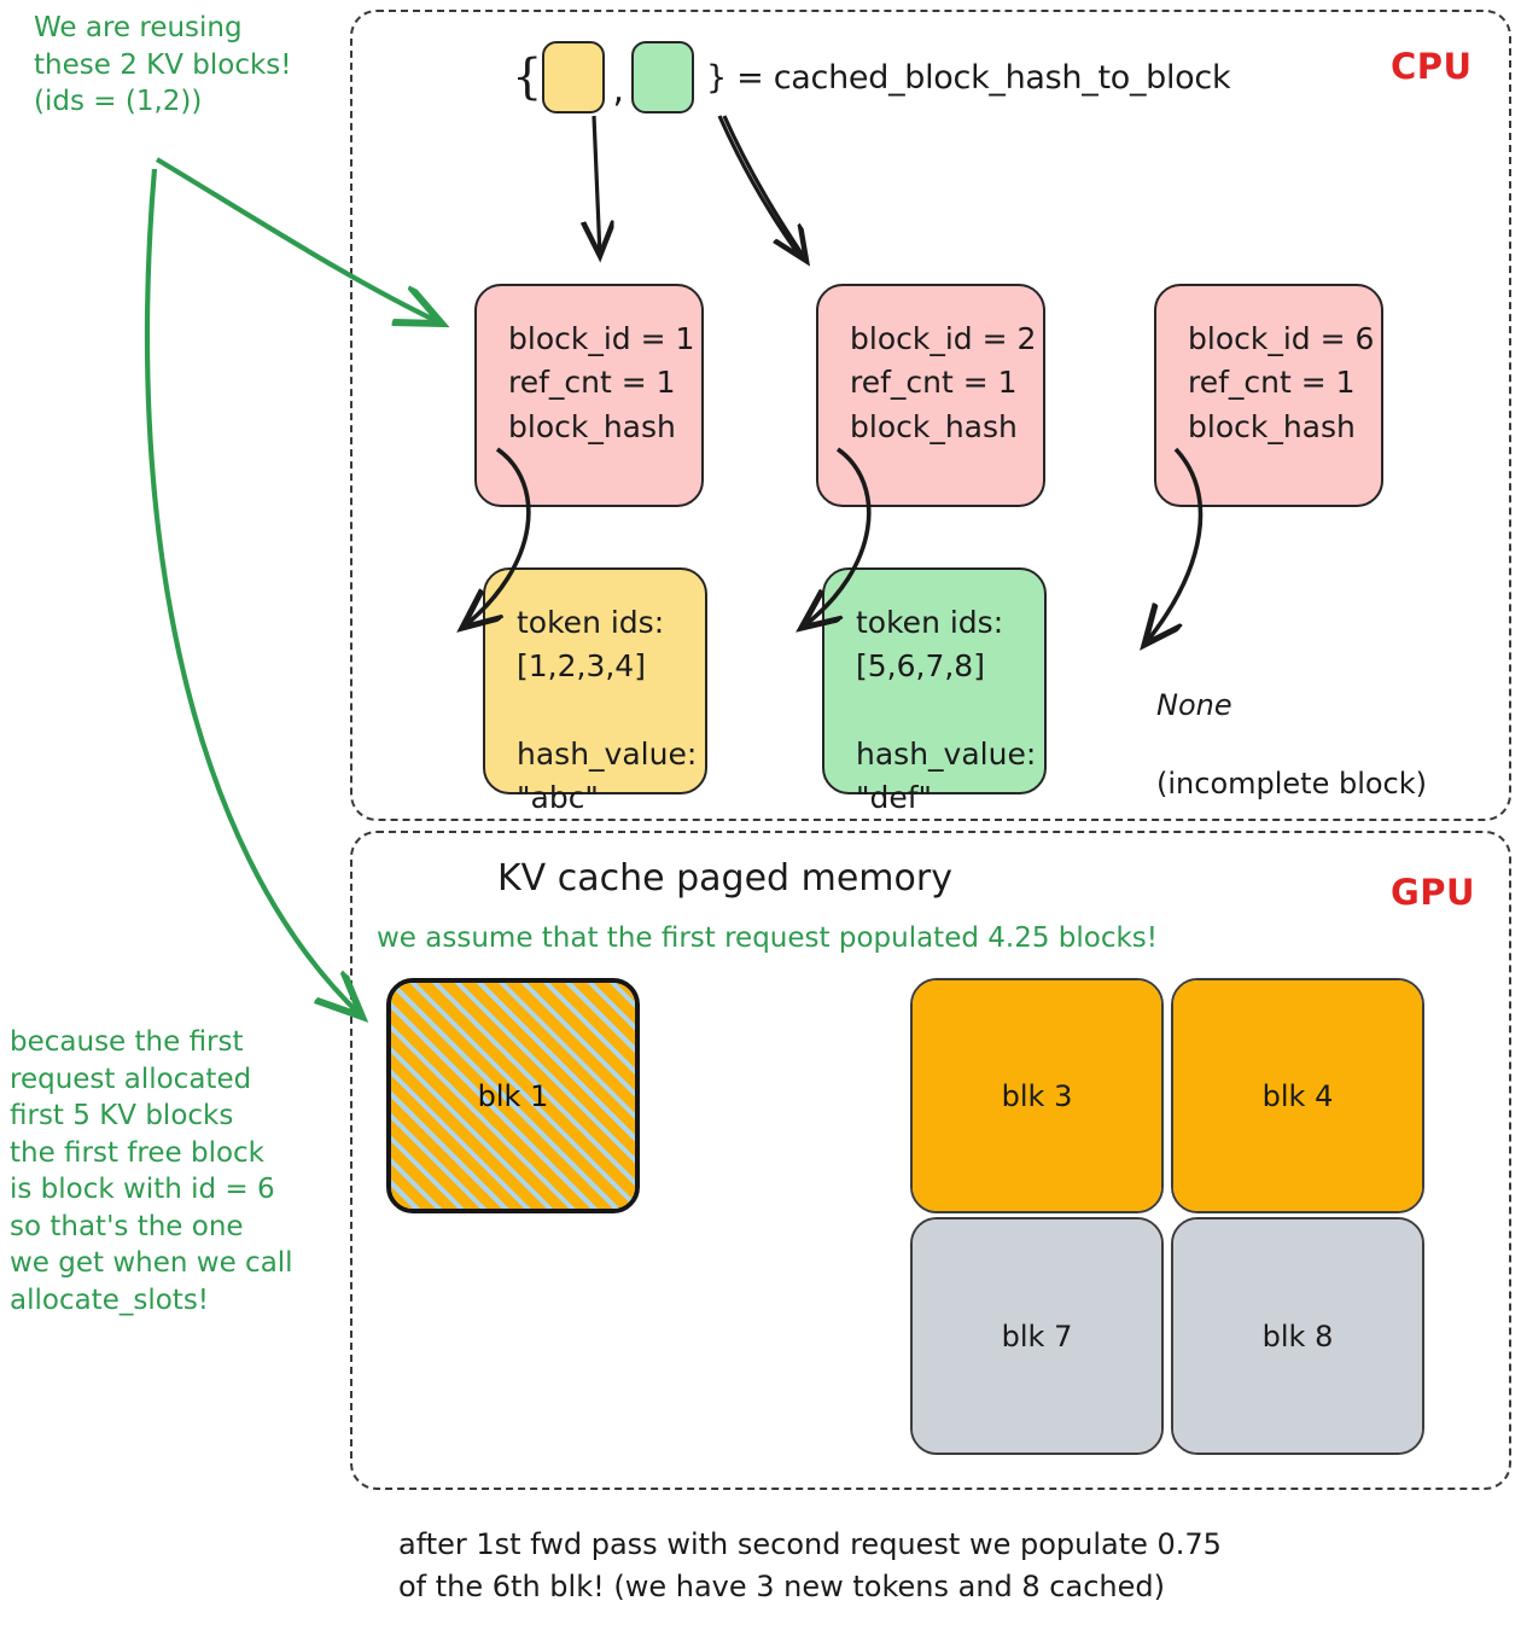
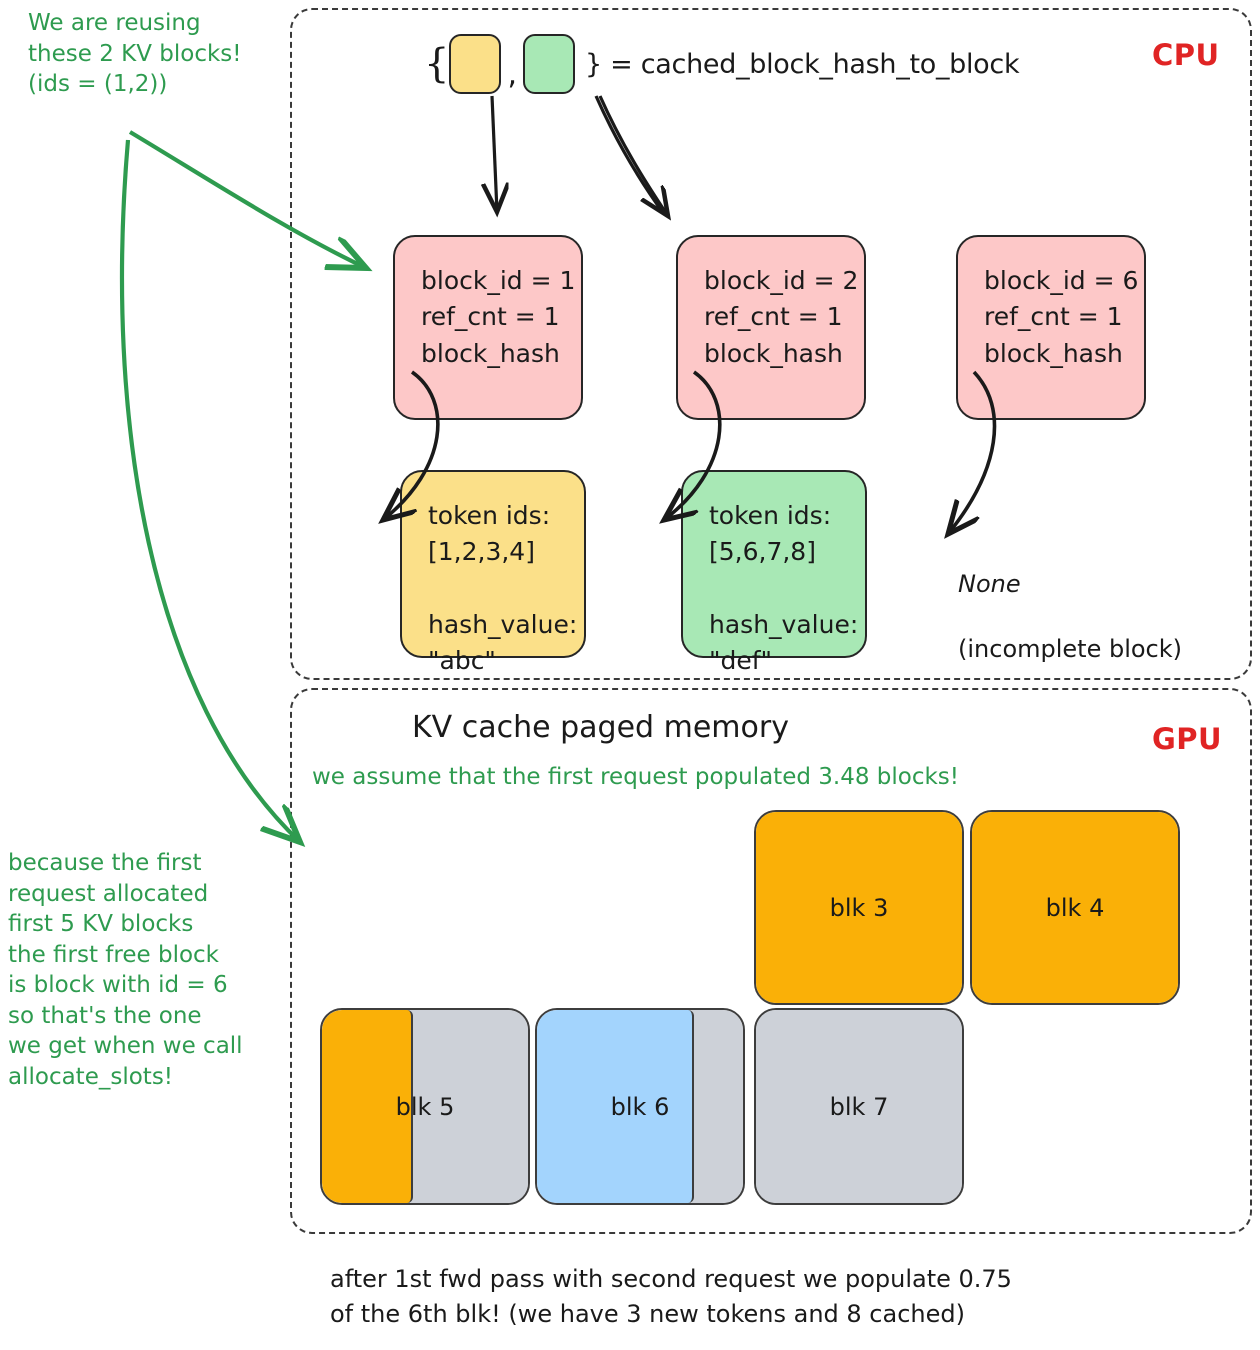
  CPU
  GPU
  {
  ,
  } = cached_block_hash_to_block
  block_id = 1
  ref_cnt = 1
  block_hash
  block_id = 2
  ref_cnt = 1
  block_hash
  block_id = 6
  ref_cnt = 1
  block_hash
  token ids:
  [1,2,3,4]
  hash_value:
  "abc"
  token ids:
  [5,6,7,8]
  hash_value:
  "def"
  None
  (incomplete block)
  KV cache paged memory
- we assume that the first request populated 4.25 blocks!
+ we assume that the first request populated 3.48 blocks!
- blk 1
  blk 3
  blk 4
+ blk 5
+ blk 6
  blk 7
- blk 8
  We are reusing
  these 2 KV blocks!
  (ids = (1,2))
  because the first
  request allocated
  first 5 KV blocks
  the first free block
  is block with id = 6
  so that's the one
  we get when we call
  allocate_slots!
  after 1st fwd pass with second request we populate 0.75
  of the 6th blk! (we have 3 new tokens and 8 cached)
